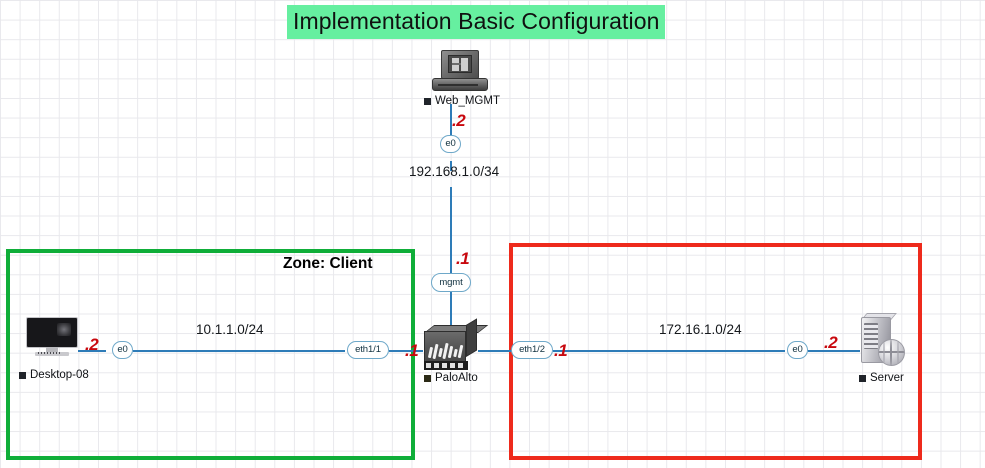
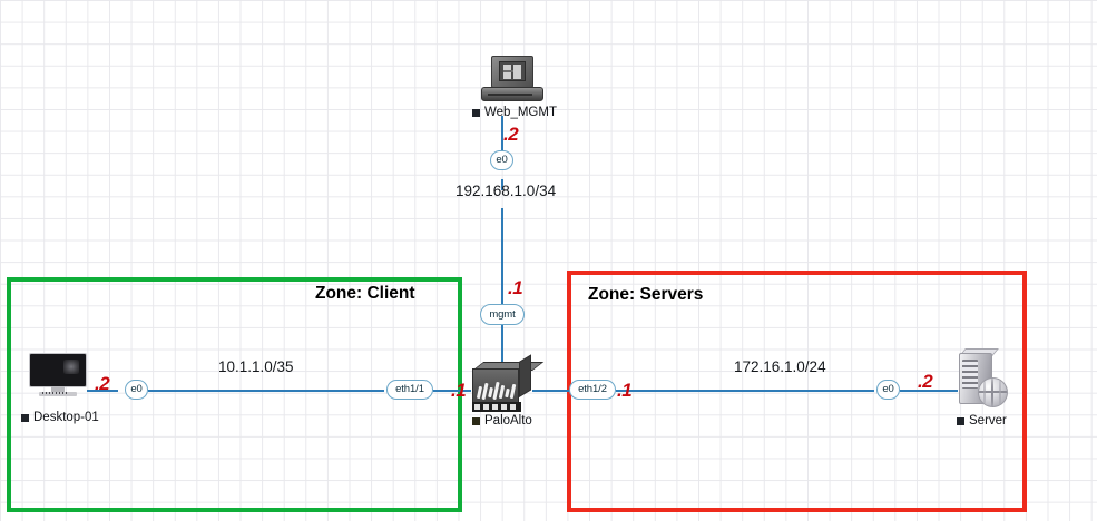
- Implementation Basic Configuration
  Zone: Client
+ Zone: Servers
  Web_MGMT
  .2
  e0
  192.168.1.0/34
  .1
  mgmt
- Desktop-08
+ Desktop-01
  .2
  e0
- 10.1.1.0/24
+ 10.1.1.0/35
  eth1/1
  .1
  PaloAlto
  eth1/2
  .1
  172.16.1.0/24
  e0
  .2
  Server
